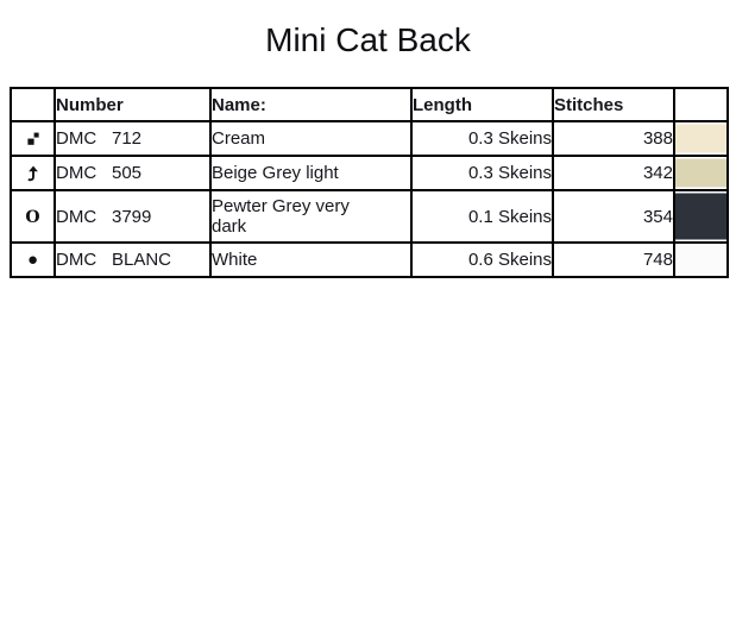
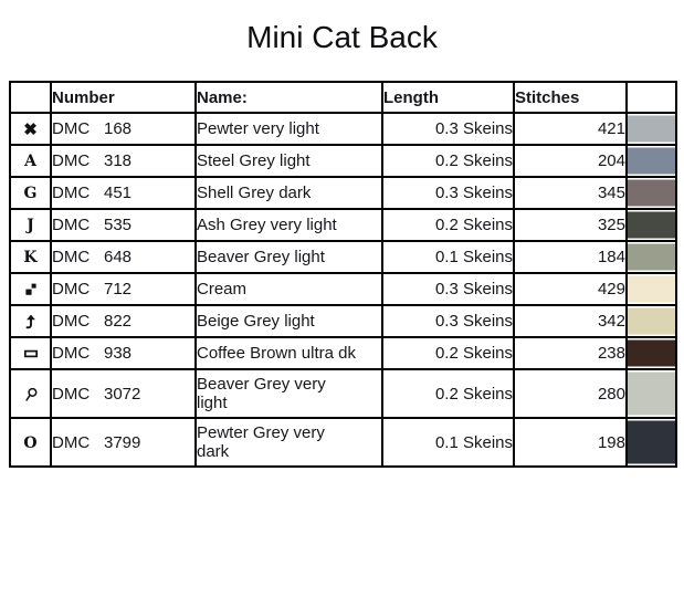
  Mini Cat Back
  	Number	Name:	Length	Stitches
+ ✖	DMC 168	Pewter very light	0.3 Skeins	421
+ A	DMC 318	Steel Grey light	0.2 Skeins	204
+ G	DMC 451	Shell Grey dark	0.3 Skeins	345
+ J	DMC 535	Ash Grey very light	0.2 Skeins	325
+ K	DMC 648	Beaver Grey light	0.1 Skeins	184
- 	DMC 712	Cream	0.3 Skeins	388
+ 	DMC 712	Cream	0.3 Skeins	429
- 	DMC 505	Beige Grey light	0.3 Skeins	342
+ 	DMC 822	Beige Grey light	0.3 Skeins	342
+ 	DMC 938	Coffee Brown ultra dk	0.2 Skeins	238
+ 	DMC 3072	Beaver Grey very light	0.2 Skeins	280
- O	DMC 3799	Pewter Grey very dark	0.1 Skeins	354
+ O	DMC 3799	Pewter Grey very dark	0.1 Skeins	198
- ●	DMC BLANC	White	0.6 Skeins	748
